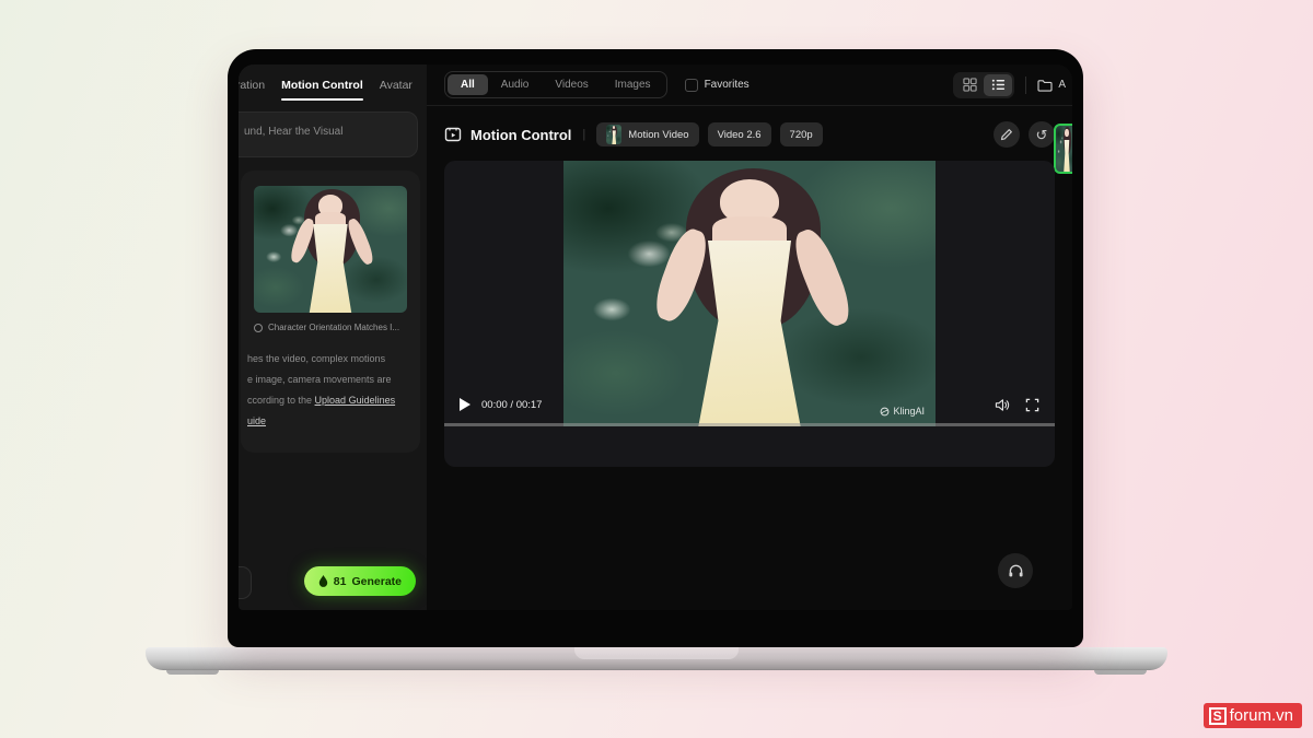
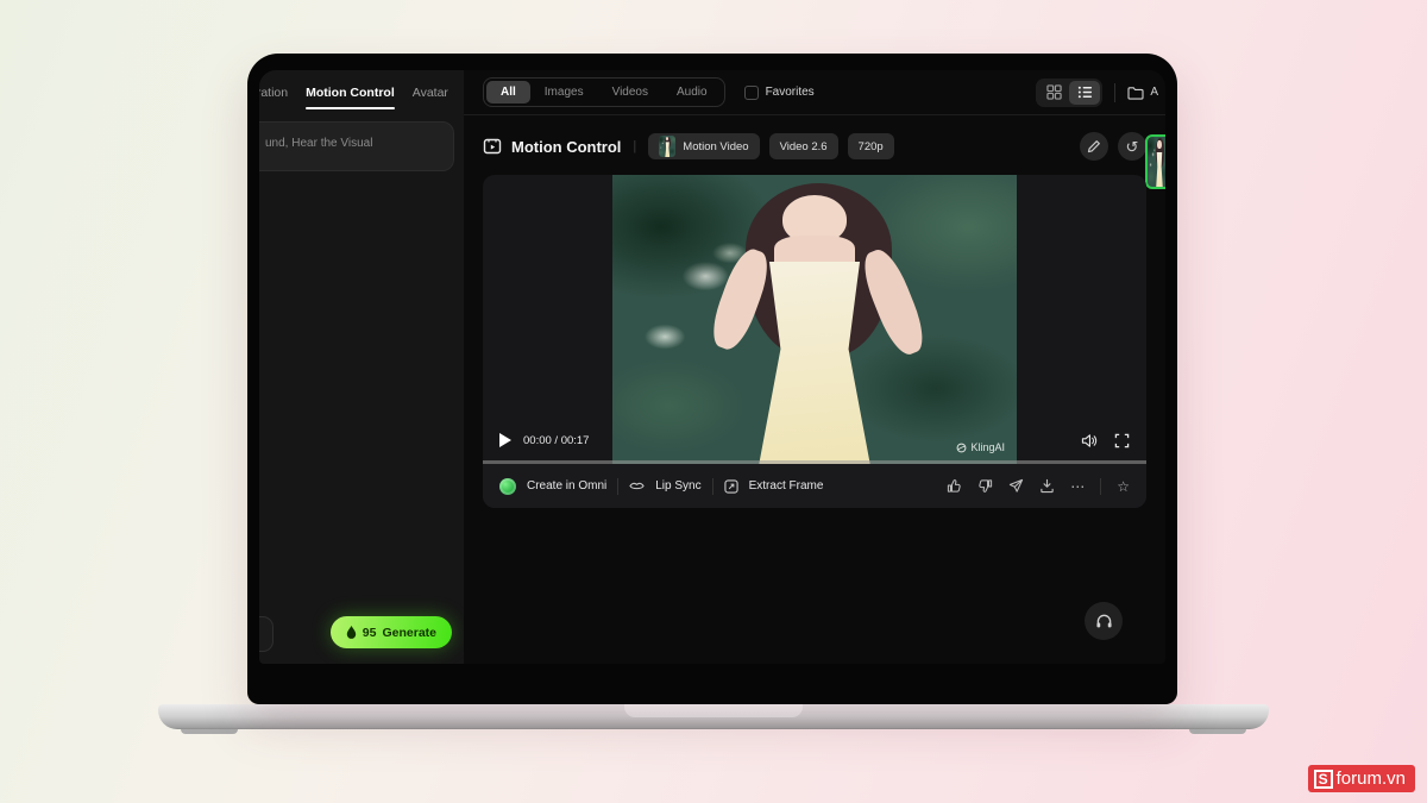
  ration
  Motion Control
  Avatar
  und, Hear the Visual
- Character Orientation Matches I...
- hes the video, complex motions
- e image, camera movements are
- ccording to the Upload Guidelines
- uide
- 81
+ 95
  Generate
  All
- Audio
+ Images
  Videos
- Images
+ Audio
  Favorites
  A
  Motion Control
  |
  Motion Video
  Video 2.6
  720p
  ↺
  KlingAI
  00:00 / 00:17
+ Create in Omni
+ Lip Sync
+ Extract Frame
+ ⋯
+ ☆
  S
  forum.vn
